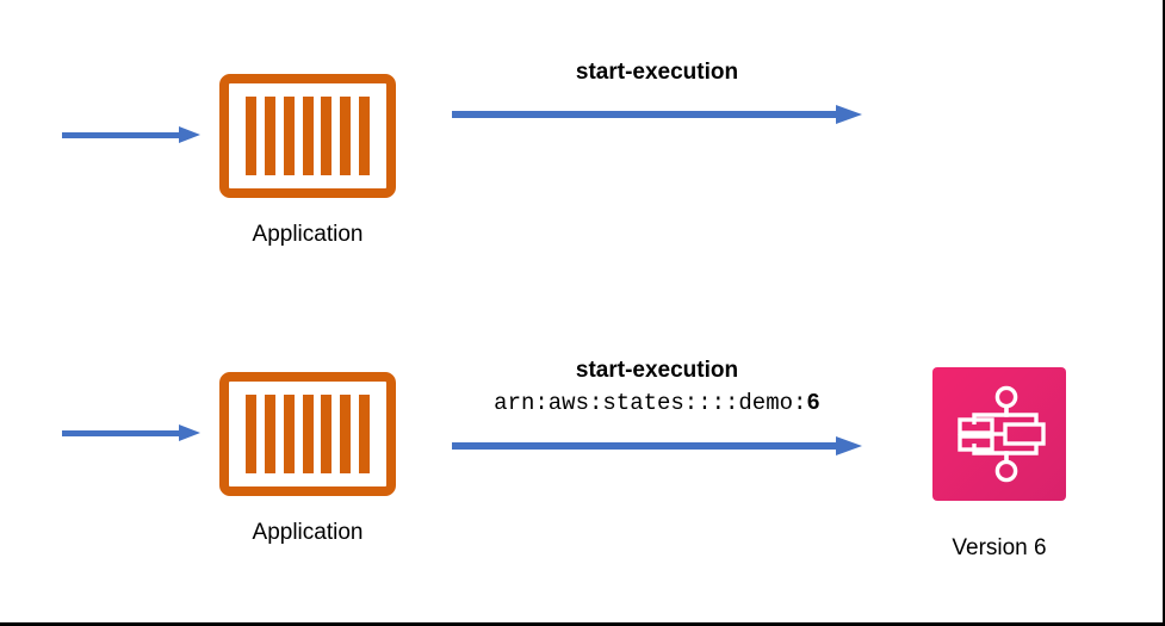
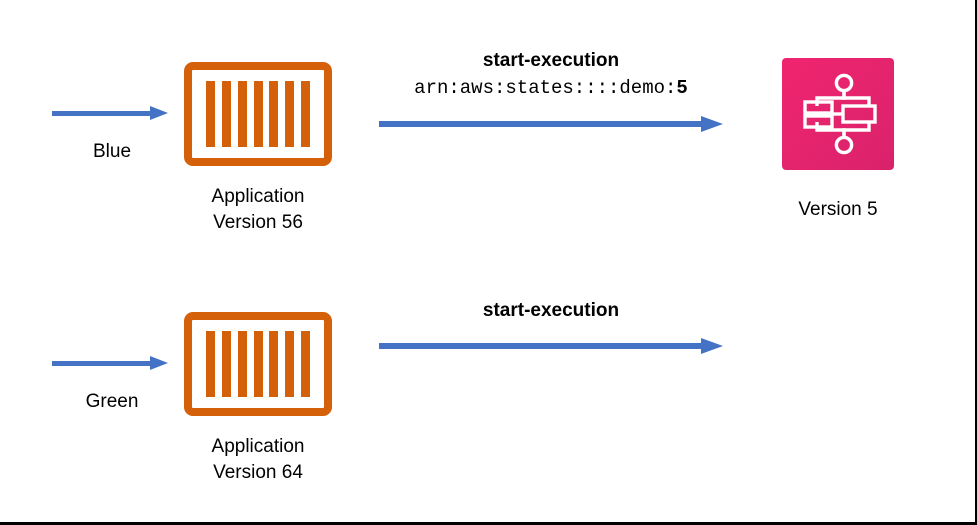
+ Blue
  Application
+ Version 56
  start-execution
+ arn:aws:states::::demo:5
+ Version 5
+ Green
  Application
+ Version 64
  start-execution
- arn:aws:states::::demo:6
- Version 6
